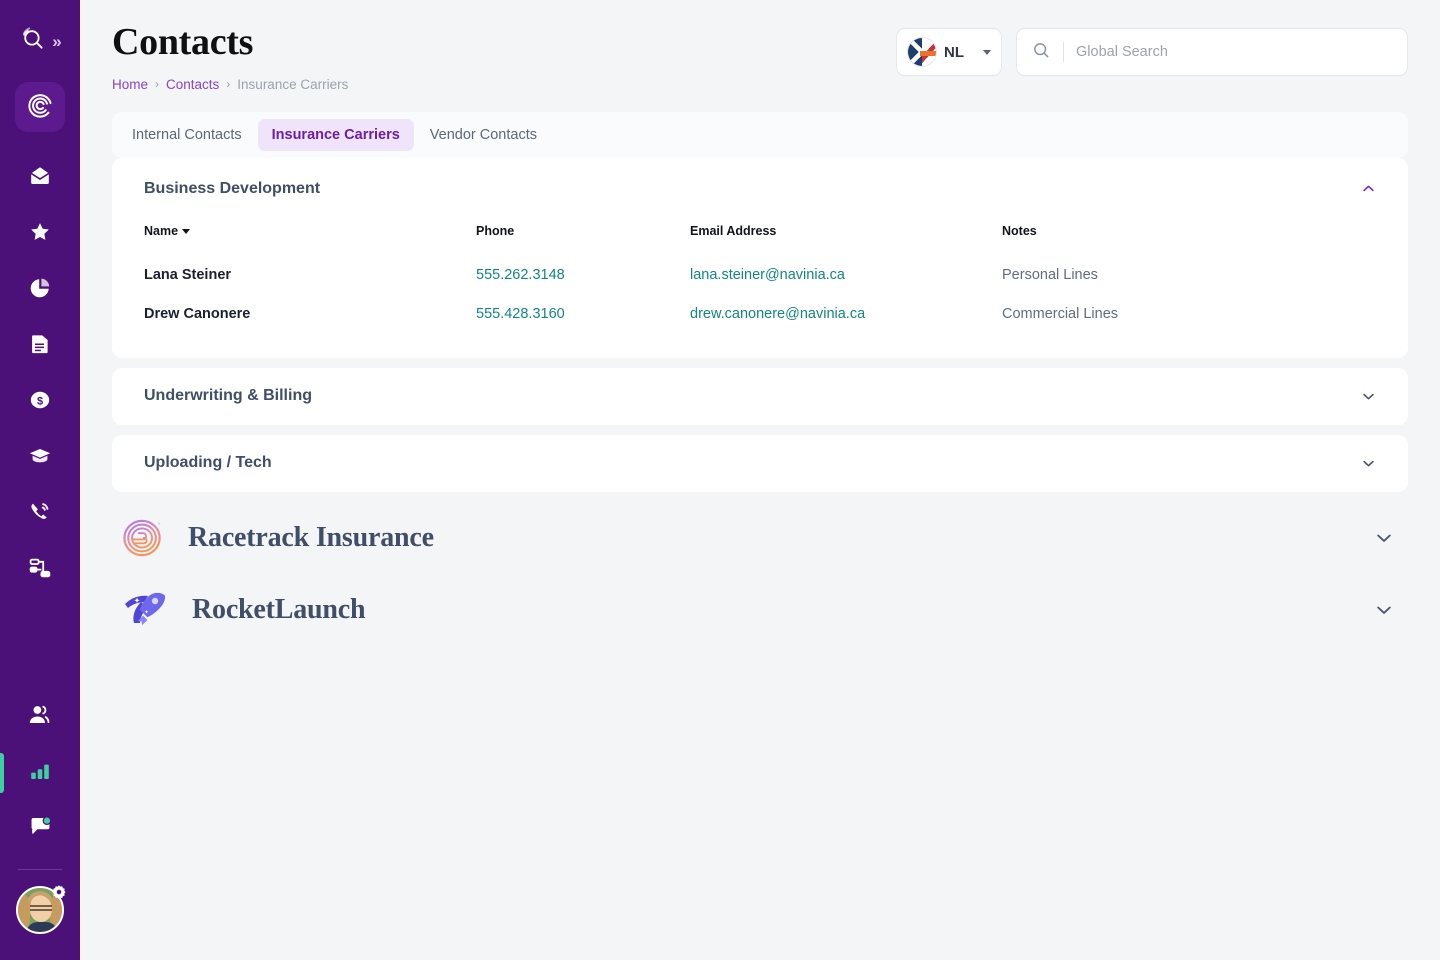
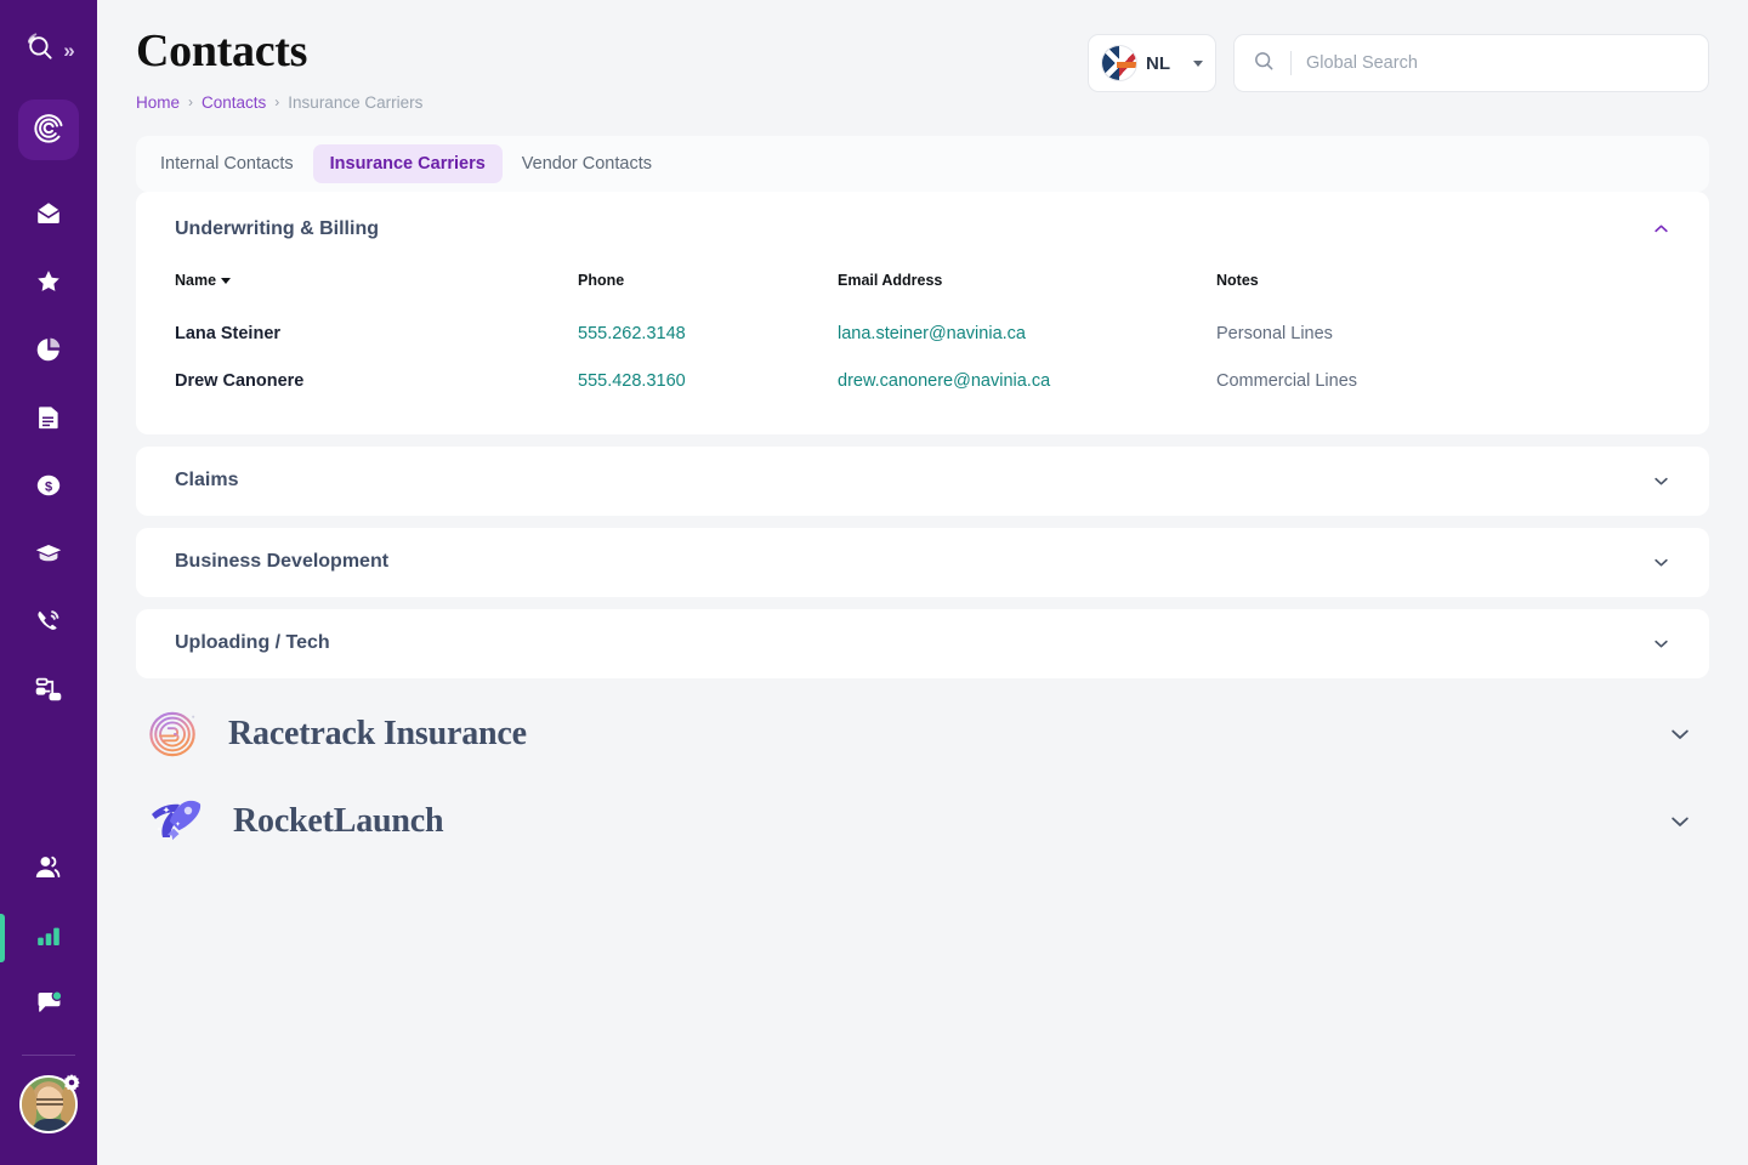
  »
  $
  Contacts
  Home
  ›
  Contacts
  ›
  Insurance Carriers
  NL
  Global Search
  Internal Contacts
  Insurance Carriers
  Vendor Contacts
- Business Development
+ Underwriting & Billing
  Name	Phone	Email Address	Notes
  Lana Steiner	555.262.3148	lana.steiner@navinia.ca	Personal Lines
  Drew Canonere	555.428.3160	drew.canonere@navinia.ca	Commercial Lines
+ Claims
- Underwriting & Billing
+ Business Development
  Uploading / Tech
  Racetrack Insurance
  RocketLaunch
